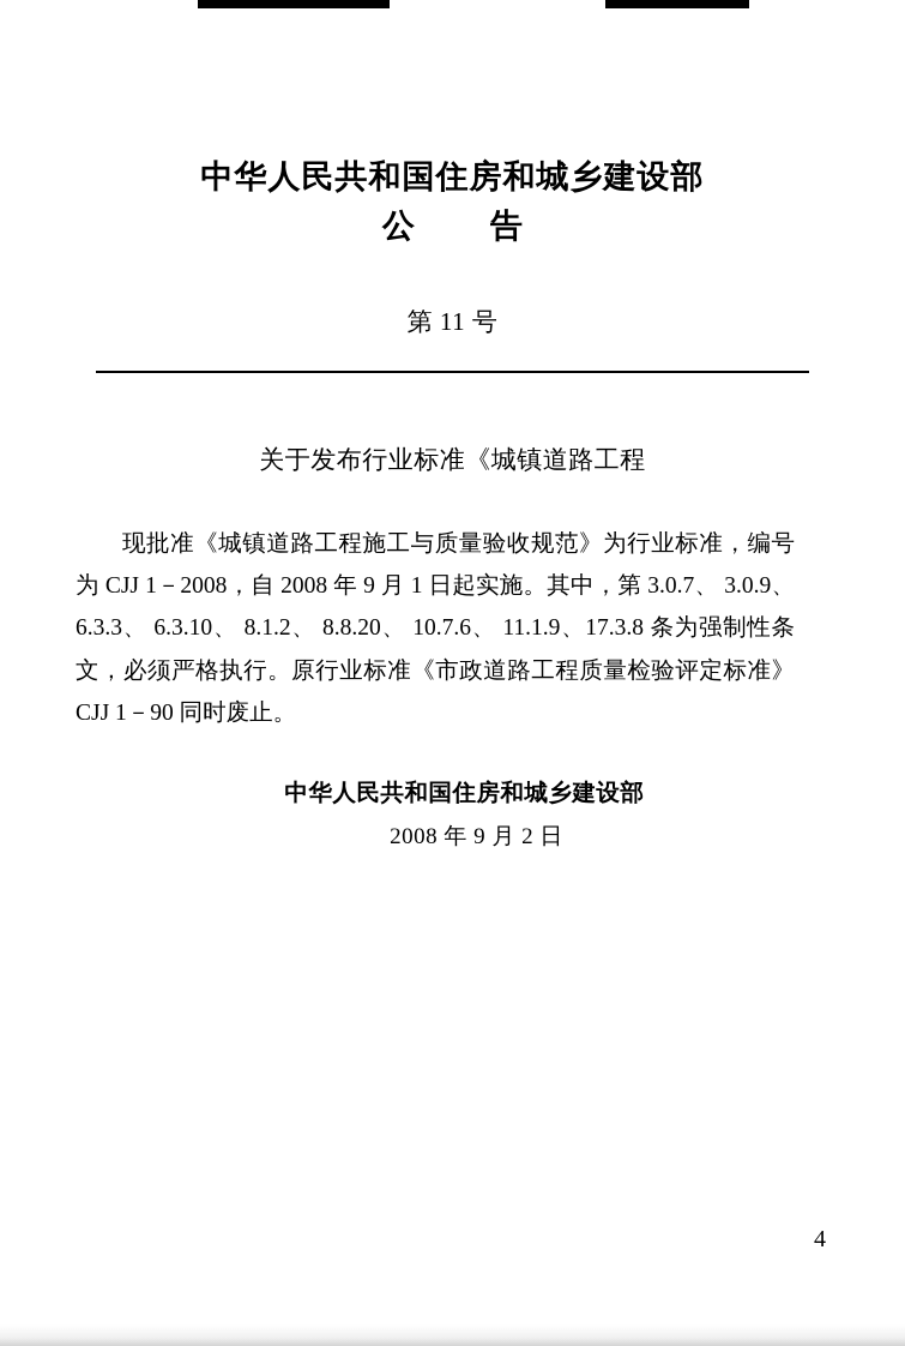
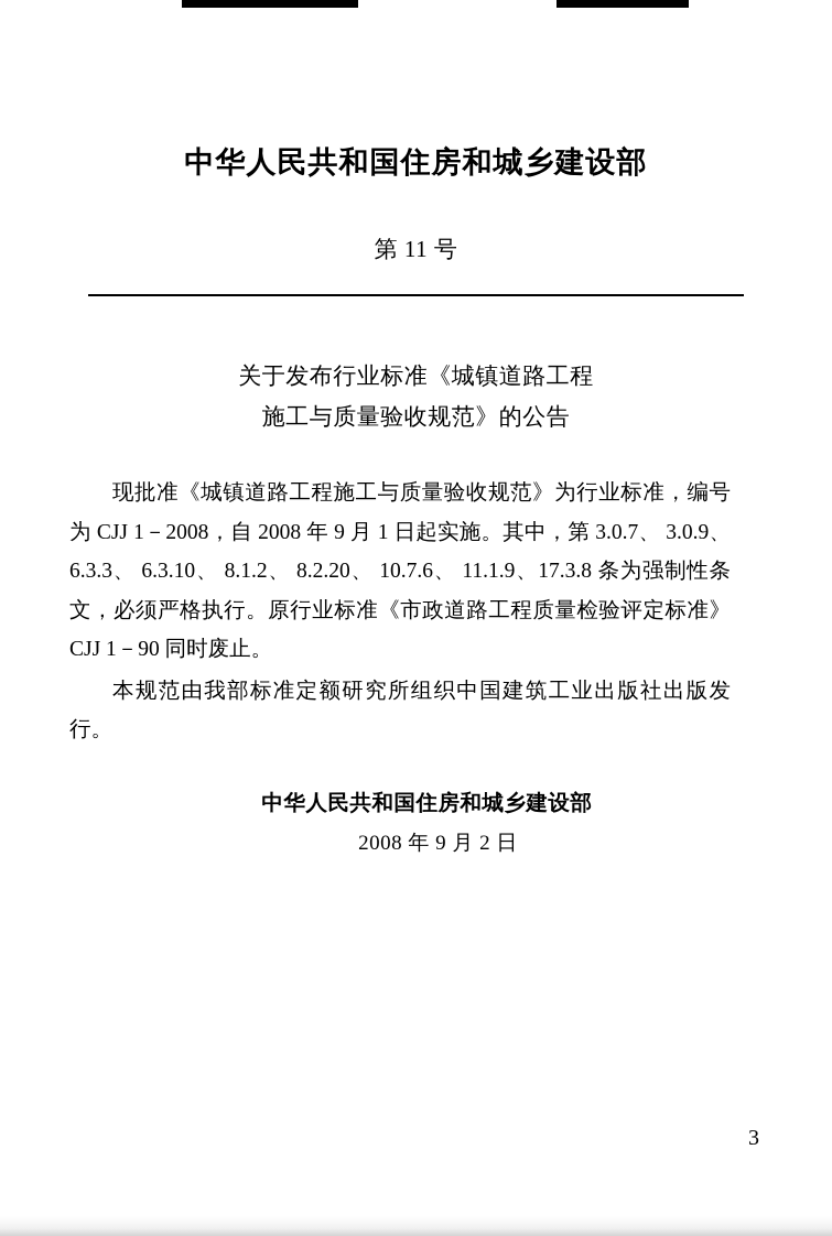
  中华人民共和国住房和城乡建设部
- 公 告
  第 11 号
  关于发布行业标准《城镇道路工程
+ 施工与质量验收规范》的公告
- 现批准《城镇道路工程施工与质量验收规范》为行业标准，编号为 CJJ 1－2008，自 2008 年 9 月 1 日起实施。其中，第 3.0.7、 3.0.9、 6.3.3、 6.3.10、 8.1.2、 8.8.20、 10.7.6、 11.1.9、17.3.8 条为强制性条文，必须严格执行。原行业标准《市政道路工程质量检验评定标准》CJJ 1－90 同时废止。
+ 现批准《城镇道路工程施工与质量验收规范》为行业标准，编号为 CJJ 1－2008，自 2008 年 9 月 1 日起实施。其中，第 3.0.7、 3.0.9、 6.3.3、 6.3.10、 8.1.2、 8.2.20、 10.7.6、 11.1.9、17.3.8 条为强制性条文，必须严格执行。原行业标准《市政道路工程质量检验评定标准》CJJ 1－90 同时废止。
+ 本规范由我部标准定额研究所组织中国建筑工业出版社出版发行。
  中华人民共和国住房和城乡建设部
  2008 年 9 月 2 日
- 4
+ 3
